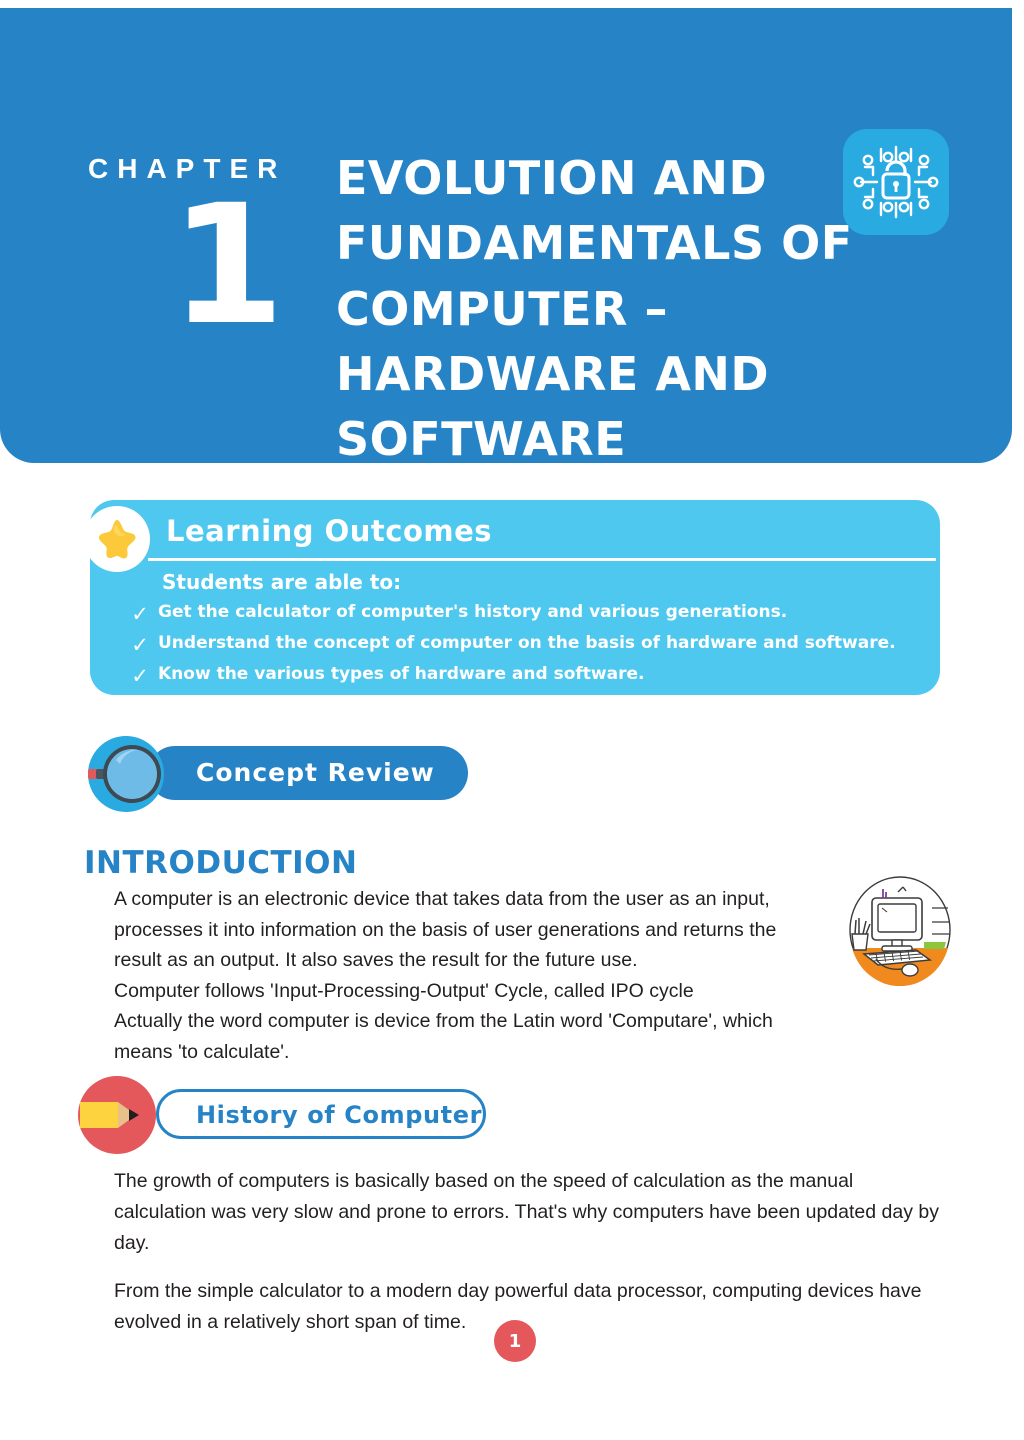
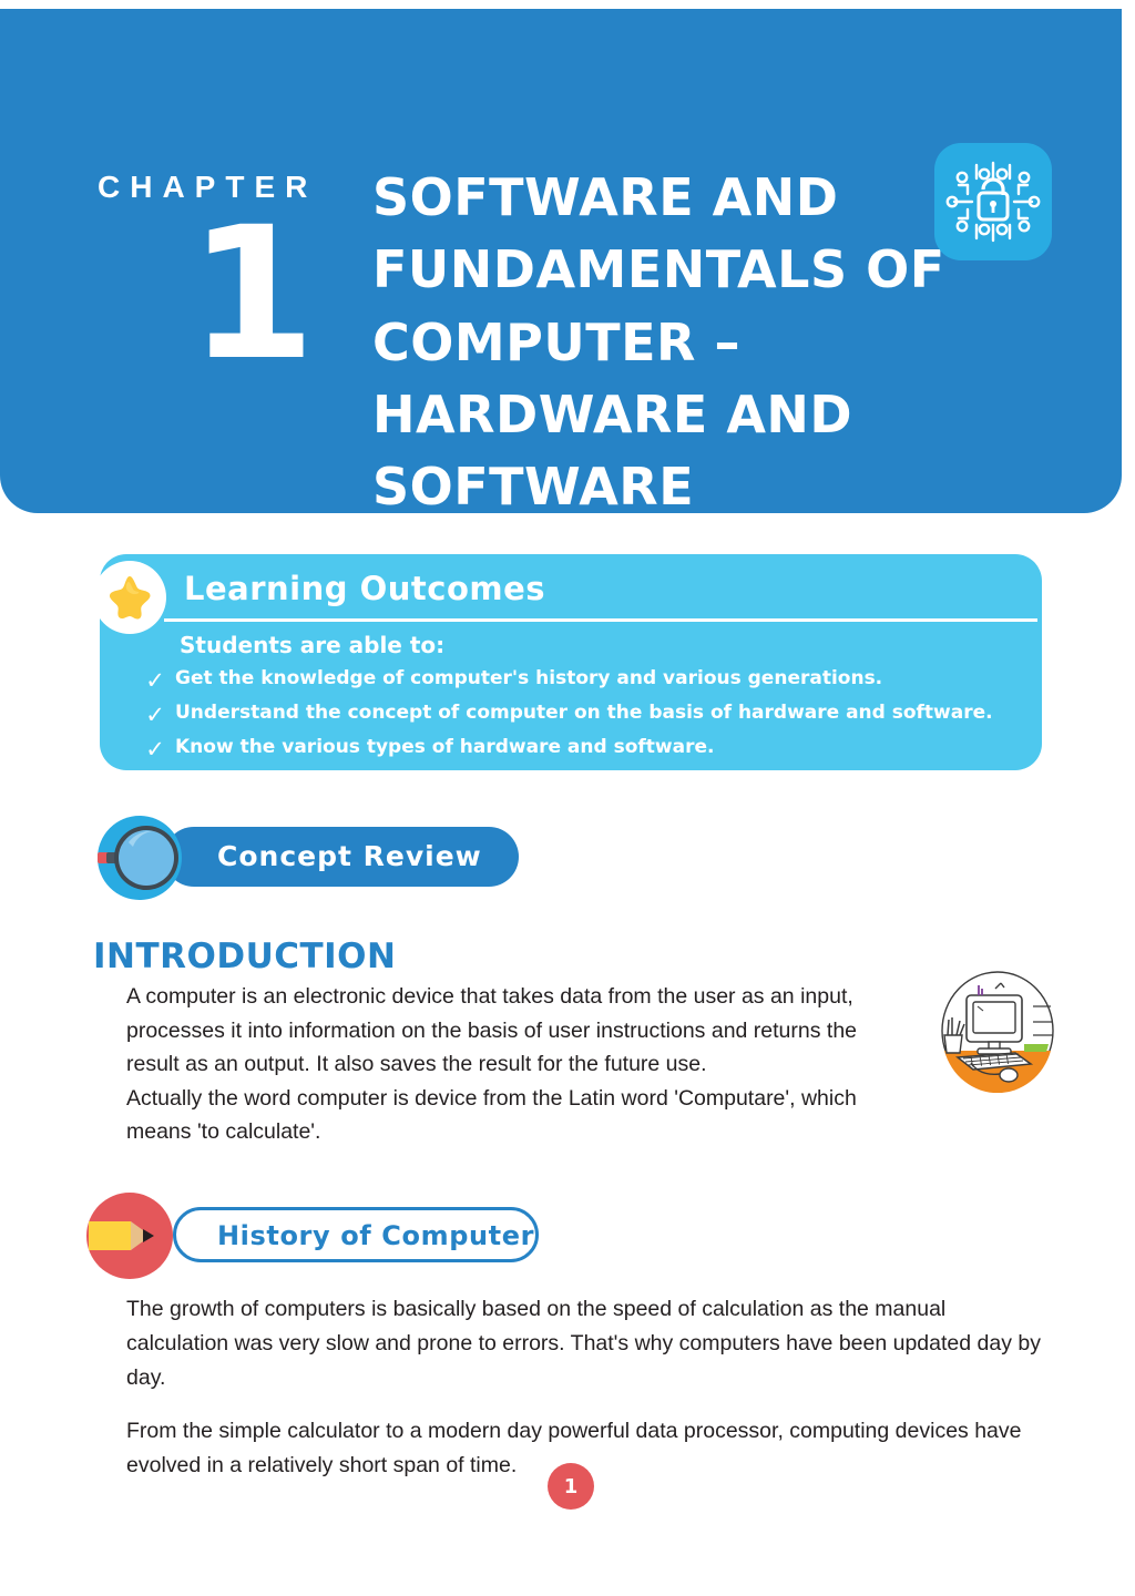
  CHAPTER
  1
- EVOLUTION AND FUNDAMENTALS OF COMPUTER – HARDWARE AND SOFTWARE
+ SOFTWARE AND FUNDAMENTALS OF COMPUTER – HARDWARE AND SOFTWARE
  Learning Outcomes
  Students are able to:
  ✓
- Get the calculator of computer's history and various generations.
+ Get the knowledge of computer's history and various generations.
  ✓
  Understand the concept of computer on the basis of hardware and software.
  ✓
  Know the various types of hardware and software.
  Concept Review
  INTRODUCTION
- A computer is an electronic device that takes data from the user as an input, processes it into information on the basis of user generations and returns the result as an output. It also saves the result for the future use.
+ A computer is an electronic device that takes data from the user as an input, processes it into information on the basis of user instructions and returns the result as an output. It also saves the result for the future use.
- Computer follows 'Input-Processing-Output' Cycle, called IPO cycle
  Actually the word computer is device from the Latin word 'Computare', which means 'to calculate'.
  History of Computer
  The growth of computers is basically based on the speed of calculation as the manual calculation was very slow and prone to errors. That's why computers have been updated day by day.
  From the simple calculator to a modern day powerful data processor, computing devices have evolved in a relatively short span of time.
  1
